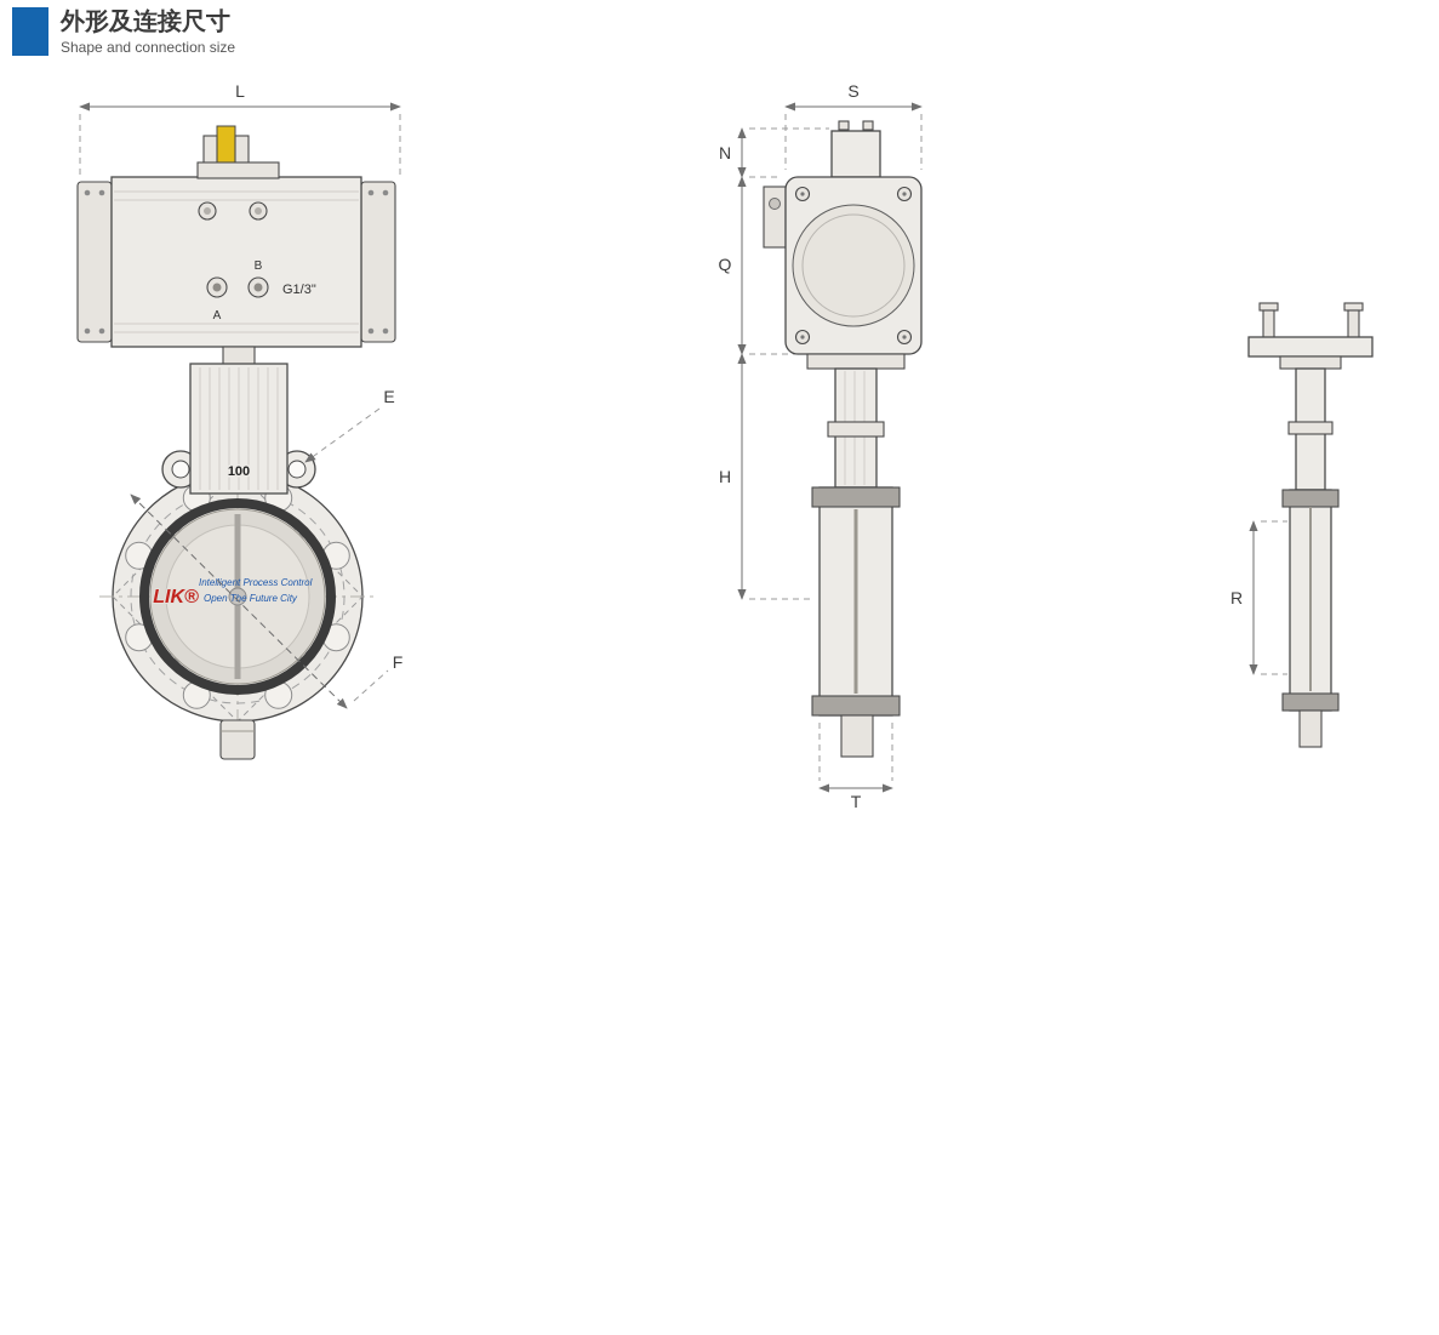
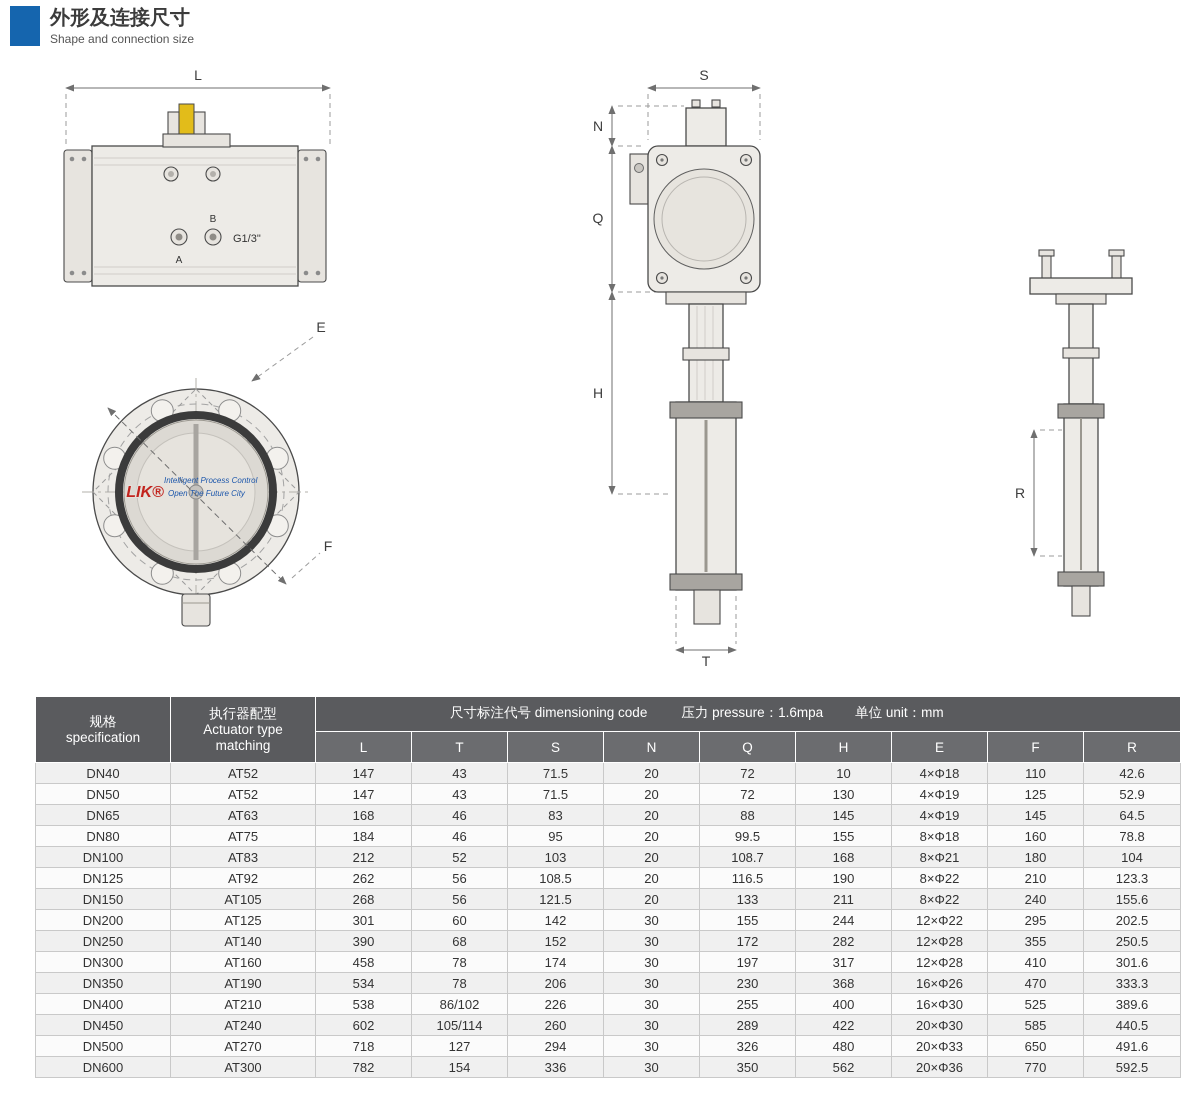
  外形及连接尺寸
  Shape and connection size
  L
  LIK®
  Intellgent Process Control
  Open The Future City
  F
  B
  A
  G1/3"
- 100
  E
  S
  N
  Q
  H
  T
  R
+ 规格 specification	执行器配型 Actuator type matching	尺寸标注代号 dimensioning code 压力 pressure：1.6mpa 单位 unit：mm
+ L	T	S	N	Q	H	E	F	R
+ DN40	AT52	147	43	71.5	20	72	10	4×Φ18	110	42.6
+ DN50	AT52	147	43	71.5	20	72	130	4×Φ19	125	52.9
+ DN65	AT63	168	46	83	20	88	145	4×Φ19	145	64.5
+ DN80	AT75	184	46	95	20	99.5	155	8×Φ18	160	78.8
+ DN100	AT83	212	52	103	20	108.7	168	8×Φ21	180	104
+ DN125	AT92	262	56	108.5	20	116.5	190	8×Φ22	210	123.3
+ DN150	AT105	268	56	121.5	20	133	211	8×Φ22	240	155.6
+ DN200	AT125	301	60	142	30	155	244	12×Φ22	295	202.5
+ DN250	AT140	390	68	152	30	172	282	12×Φ28	355	250.5
+ DN300	AT160	458	78	174	30	197	317	12×Φ28	410	301.6
+ DN350	AT190	534	78	206	30	230	368	16×Φ26	470	333.3
+ DN400	AT210	538	86/102	226	30	255	400	16×Φ30	525	389.6
+ DN450	AT240	602	105/114	260	30	289	422	20×Φ30	585	440.5
+ DN500	AT270	718	127	294	30	326	480	20×Φ33	650	491.6
+ DN600	AT300	782	154	336	30	350	562	20×Φ36	770	592.5
